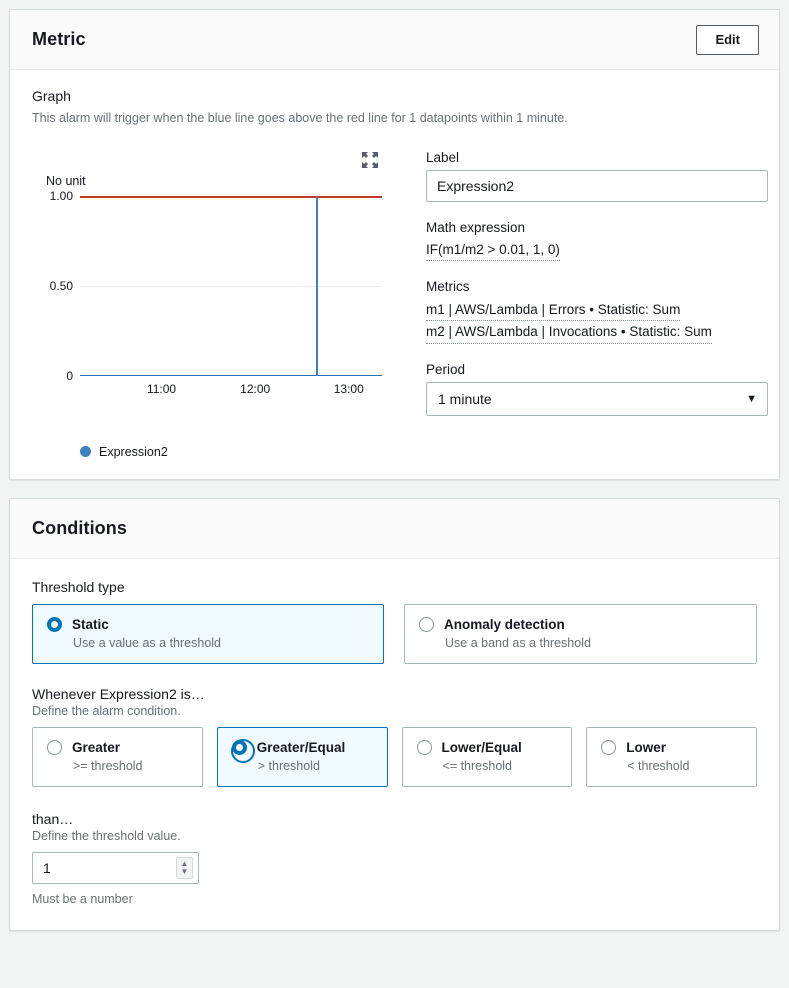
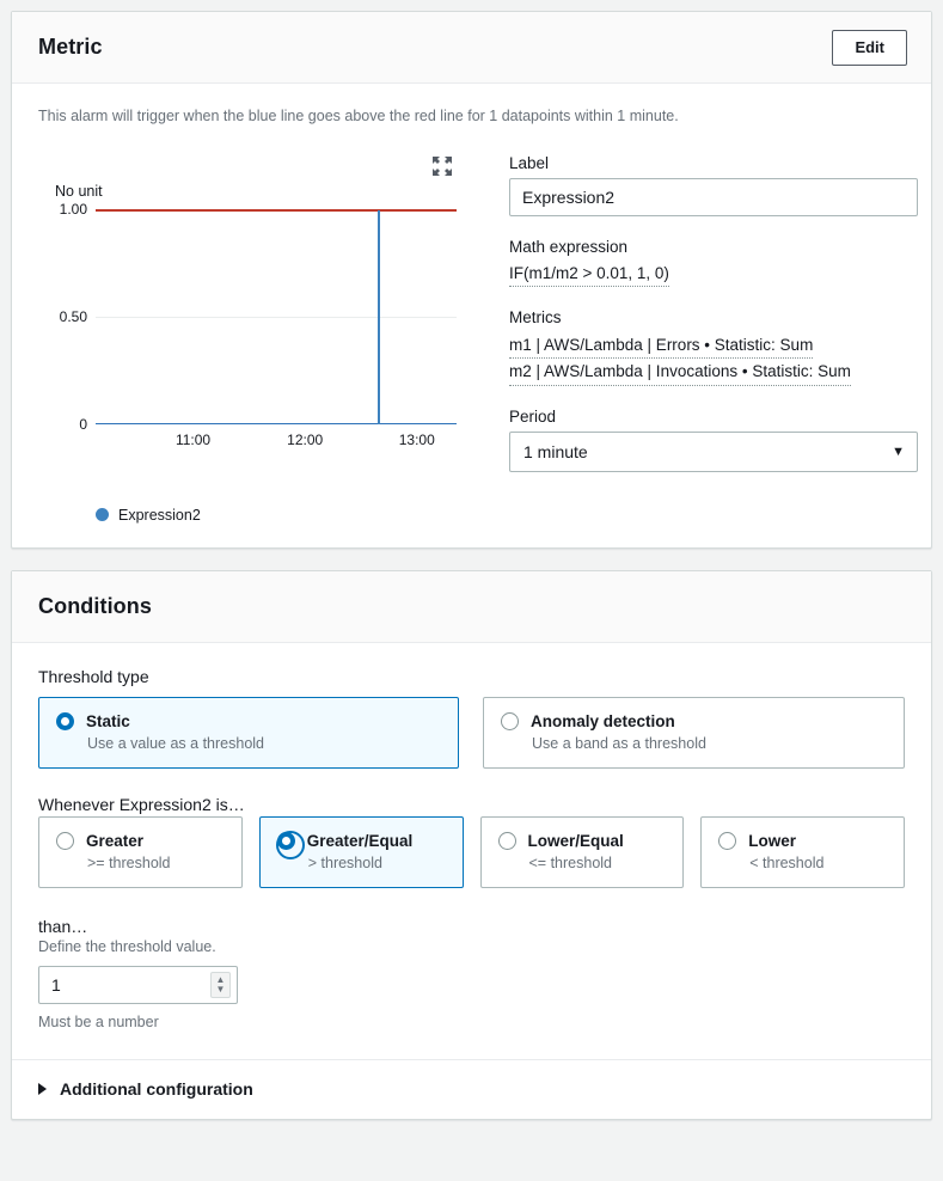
  Metric
  Edit
- Graph
  This alarm will trigger when the blue line goes above the red line for 1 datapoints within 1 minute.
  No unit
  1.00
  0.50
  0
  11:00
  12:00
  13:00
  Expression2
  Label
  Expression2
  Math expression
  IF(m1/m2 > 0.01, 1, 0)
  Metrics
  m1 | AWS/Lambda | Errors • Statistic: Sum
  m2 | AWS/Lambda | Invocations • Statistic: Sum
  Period
  1 minute
  ▼
  Conditions
  Threshold type
  Static
  Use a value as a threshold
  Anomaly detection
  Use a band as a threshold
  Whenever Expression2 is…
- Define the alarm condition.
  Greater
  >= threshold
  Greater/Equal
  > threshold
  Lower/Equal
  <= threshold
  Lower
  < threshold
  than…
  Define the threshold value.
  1
  ▲
  ▼
  Must be a number
+ Additional configuration
